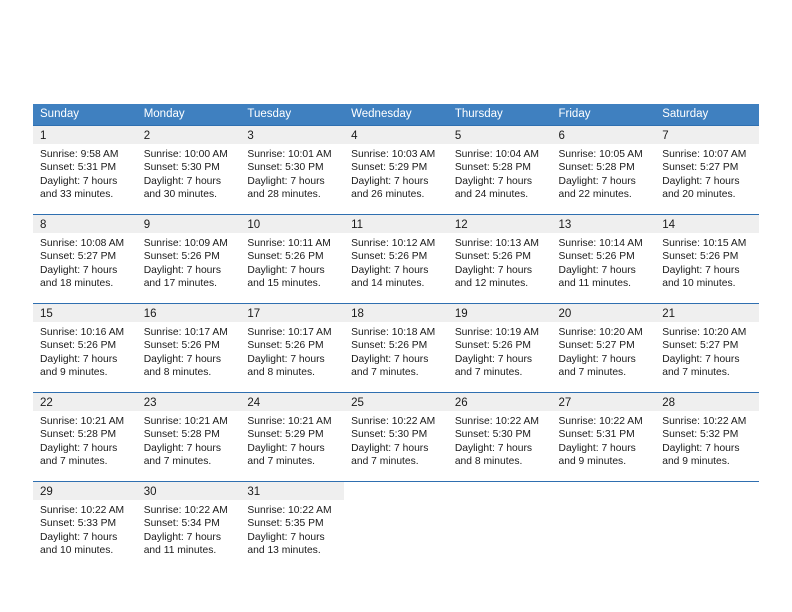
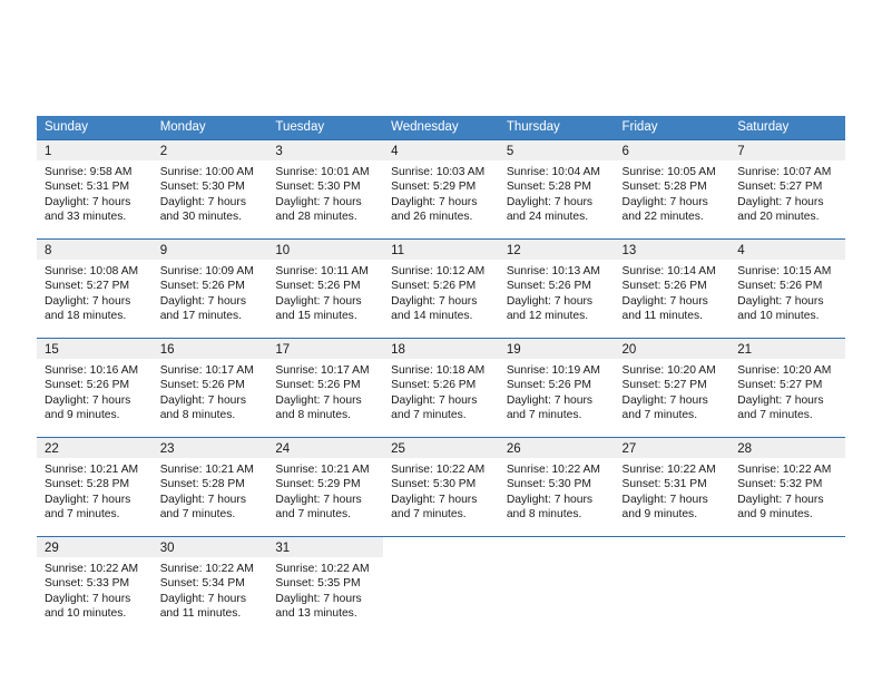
  Sunday	Monday	Tuesday	Wednesday	Thursday	Friday	Saturday
  1Sunrise: 9:58 AMSunset: 5:31 PMDaylight: 7 hoursand 33 minutes.	2Sunrise: 10:00 AMSunset: 5:30 PMDaylight: 7 hoursand 30 minutes.	3Sunrise: 10:01 AMSunset: 5:30 PMDaylight: 7 hoursand 28 minutes.	4Sunrise: 10:03 AMSunset: 5:29 PMDaylight: 7 hoursand 26 minutes.	5Sunrise: 10:04 AMSunset: 5:28 PMDaylight: 7 hoursand 24 minutes.	6Sunrise: 10:05 AMSunset: 5:28 PMDaylight: 7 hoursand 22 minutes.	7Sunrise: 10:07 AMSunset: 5:27 PMDaylight: 7 hoursand 20 minutes.
- 8Sunrise: 10:08 AMSunset: 5:27 PMDaylight: 7 hoursand 18 minutes.	9Sunrise: 10:09 AMSunset: 5:26 PMDaylight: 7 hoursand 17 minutes.	10Sunrise: 10:11 AMSunset: 5:26 PMDaylight: 7 hoursand 15 minutes.	11Sunrise: 10:12 AMSunset: 5:26 PMDaylight: 7 hoursand 14 minutes.	12Sunrise: 10:13 AMSunset: 5:26 PMDaylight: 7 hoursand 12 minutes.	13Sunrise: 10:14 AMSunset: 5:26 PMDaylight: 7 hoursand 11 minutes.	14Sunrise: 10:15 AMSunset: 5:26 PMDaylight: 7 hoursand 10 minutes.
+ 8Sunrise: 10:08 AMSunset: 5:27 PMDaylight: 7 hoursand 18 minutes.	9Sunrise: 10:09 AMSunset: 5:26 PMDaylight: 7 hoursand 17 minutes.	10Sunrise: 10:11 AMSunset: 5:26 PMDaylight: 7 hoursand 15 minutes.	11Sunrise: 10:12 AMSunset: 5:26 PMDaylight: 7 hoursand 14 minutes.	12Sunrise: 10:13 AMSunset: 5:26 PMDaylight: 7 hoursand 12 minutes.	13Sunrise: 10:14 AMSunset: 5:26 PMDaylight: 7 hoursand 11 minutes.	4Sunrise: 10:15 AMSunset: 5:26 PMDaylight: 7 hoursand 10 minutes.
  15Sunrise: 10:16 AMSunset: 5:26 PMDaylight: 7 hoursand 9 minutes.	16Sunrise: 10:17 AMSunset: 5:26 PMDaylight: 7 hoursand 8 minutes.	17Sunrise: 10:17 AMSunset: 5:26 PMDaylight: 7 hoursand 8 minutes.	18Sunrise: 10:18 AMSunset: 5:26 PMDaylight: 7 hoursand 7 minutes.	19Sunrise: 10:19 AMSunset: 5:26 PMDaylight: 7 hoursand 7 minutes.	20Sunrise: 10:20 AMSunset: 5:27 PMDaylight: 7 hoursand 7 minutes.	21Sunrise: 10:20 AMSunset: 5:27 PMDaylight: 7 hoursand 7 minutes.
  22Sunrise: 10:21 AMSunset: 5:28 PMDaylight: 7 hoursand 7 minutes.	23Sunrise: 10:21 AMSunset: 5:28 PMDaylight: 7 hoursand 7 minutes.	24Sunrise: 10:21 AMSunset: 5:29 PMDaylight: 7 hoursand 7 minutes.	25Sunrise: 10:22 AMSunset: 5:30 PMDaylight: 7 hoursand 7 minutes.	26Sunrise: 10:22 AMSunset: 5:30 PMDaylight: 7 hoursand 8 minutes.	27Sunrise: 10:22 AMSunset: 5:31 PMDaylight: 7 hoursand 9 minutes.	28Sunrise: 10:22 AMSunset: 5:32 PMDaylight: 7 hoursand 9 minutes.
  29Sunrise: 10:22 AMSunset: 5:33 PMDaylight: 7 hoursand 10 minutes.	30Sunrise: 10:22 AMSunset: 5:34 PMDaylight: 7 hoursand 11 minutes.	31Sunrise: 10:22 AMSunset: 5:35 PMDaylight: 7 hoursand 13 minutes.
